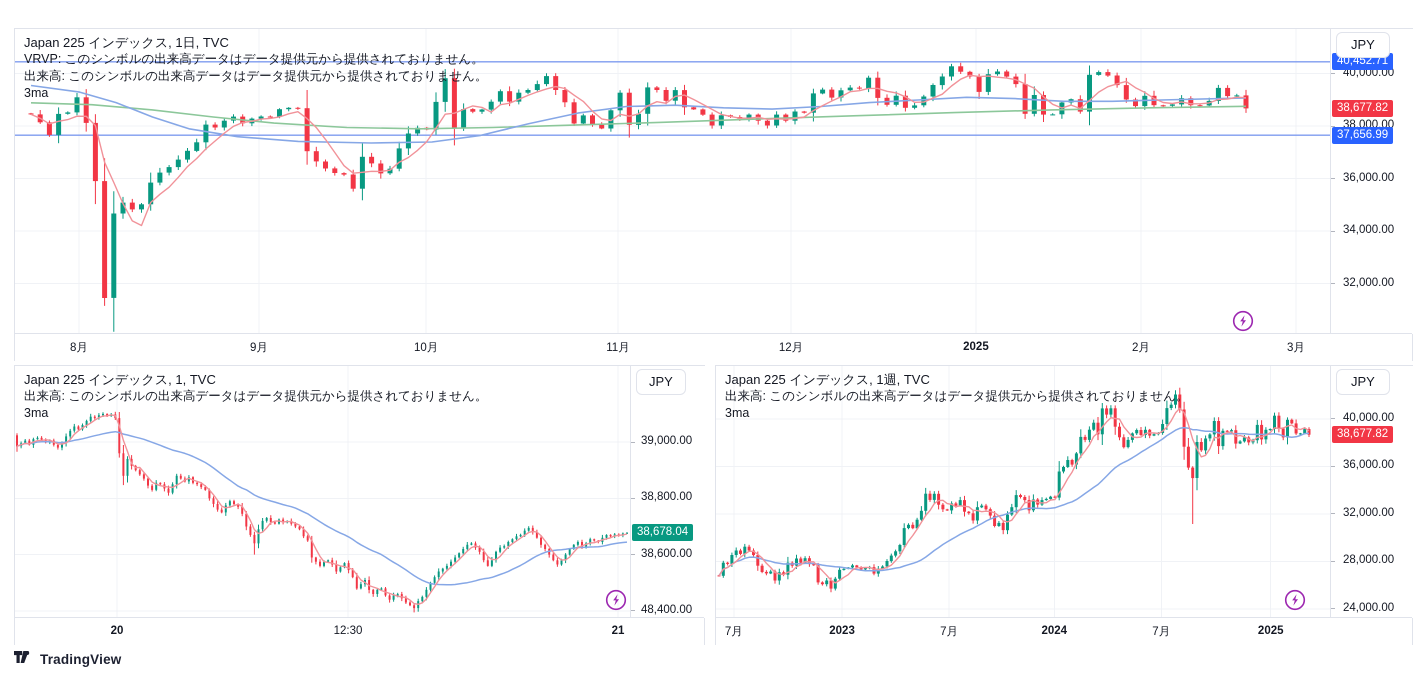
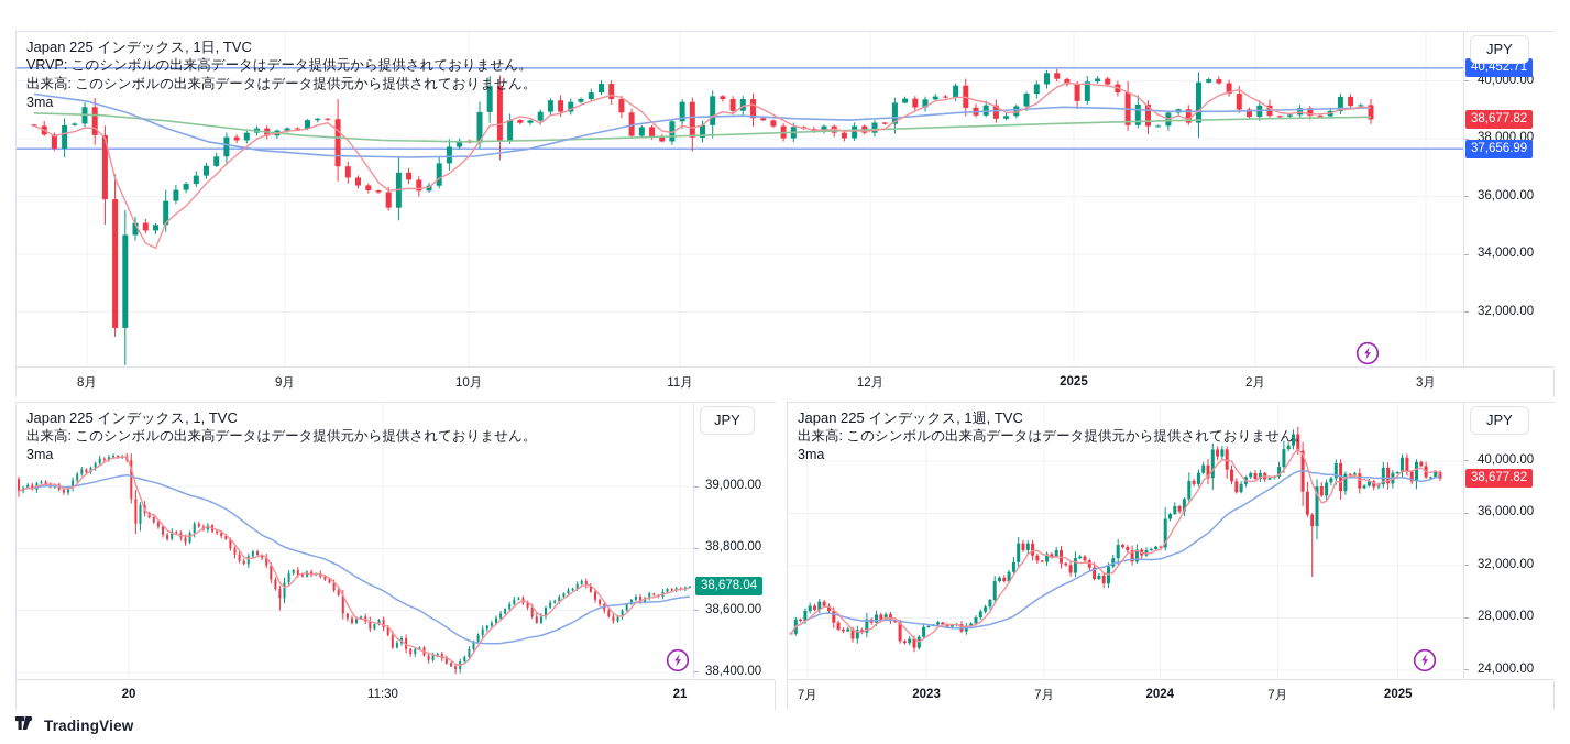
  Japan 225 インデックス, 1日, TVC
  VRVP: このシンボルの出来高データはデータ提供元から提供されておりません。
  出来高: このシンボルの出来高データはデータ提供元から提供されておりません。
  3ma
  JPY
  40,000.00
  38,000.00
  36,000.00
  34,000.00
  32,000.00
  40,452.71
  37,656.99
  38,677.82
  8月
  9月
  10月
  11月
  12月
  2025
  2月
  3月
  Japan 225 インデックス, 1, TVC
  出来高: このシンボルの出来高データはデータ提供元から提供されておりません。
  3ma
  JPY
  39,000.00
  38,800.00
  38,600.00
- 48,400.00
+ 38,400.00
  38,678.04
  20
- 12:30
+ 11:30
  21
  Japan 225 インデックス, 1週, TVC
  出来高: このシンボルの出来高データはデータ提供元から提供されておりません。
  3ma
  JPY
  40,000.00
  36,000.00
  32,000.00
  28,000.00
  24,000.00
  38,677.82
  7月
  2023
  7月
  2024
  7月
  2025
  TradingView
